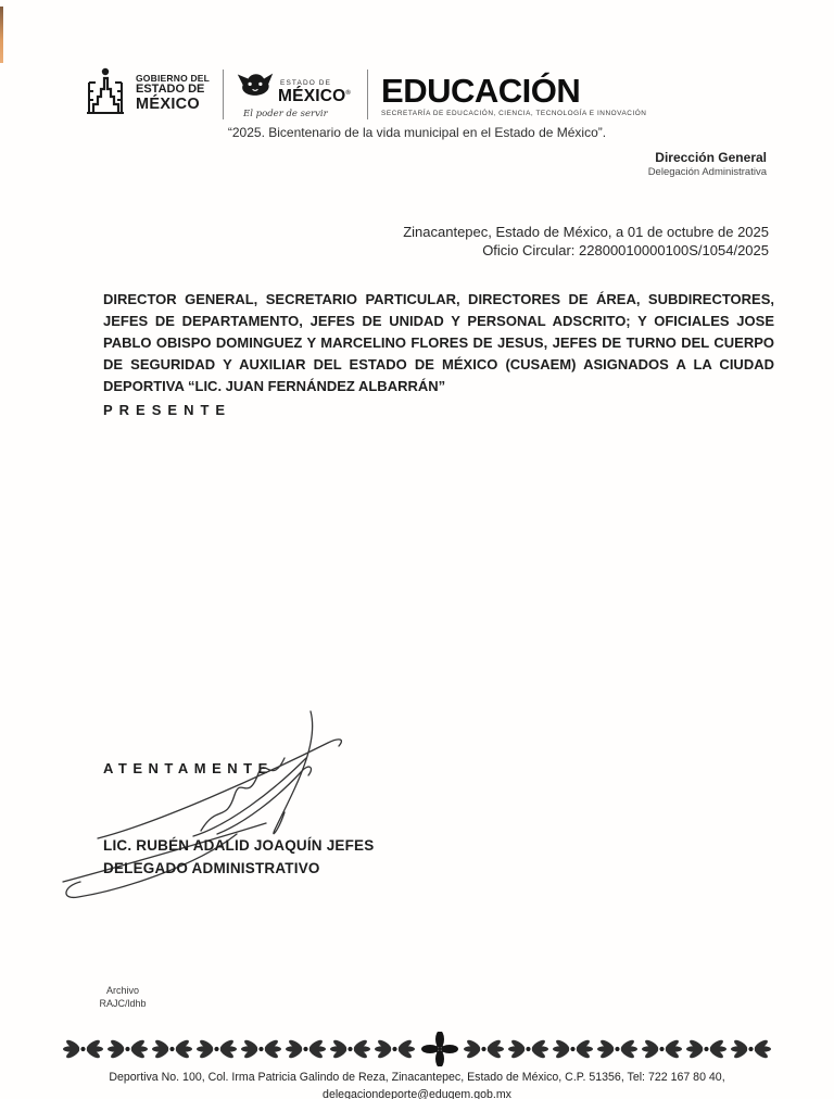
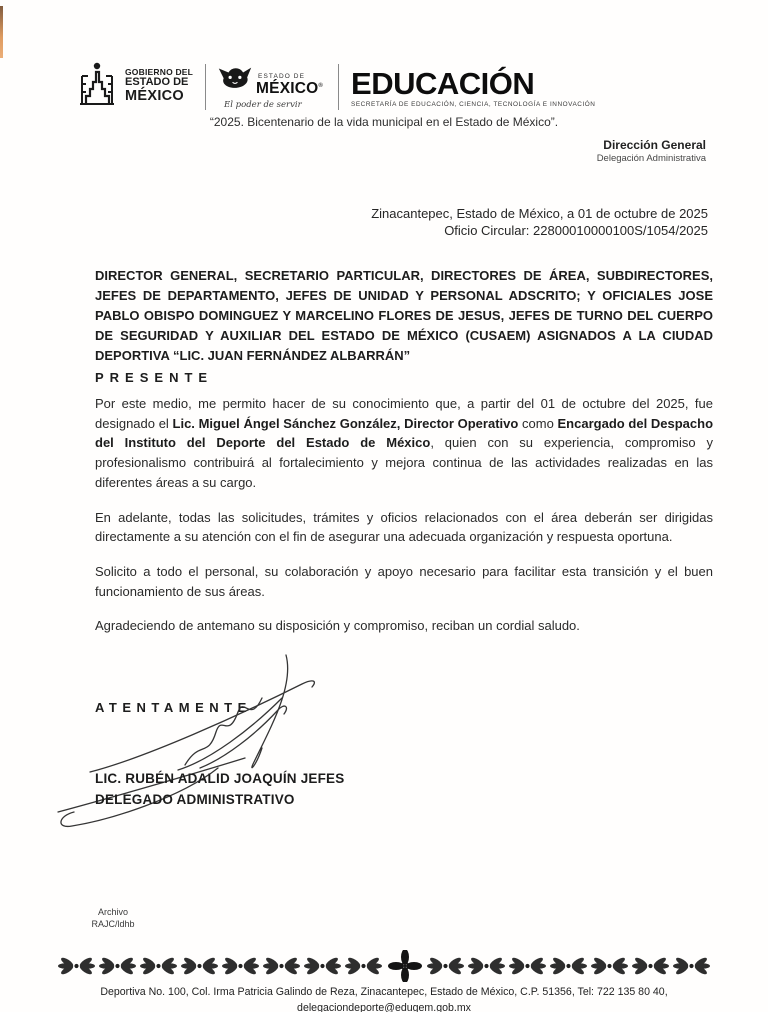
  GOBIERNO DEL
  ESTADO DE
  MÉXICO
  MÉXICO
  El poder de servir
  EDUCACIÓN
  “2025. Bicentenario de la vida municipal en el Estado de México”.
  Dirección General
  Delegación Administrativa
  Zinacantepec, Estado de México, a 01 de octubre de 2025
  Oficio Circular: 22800010000100S/1054/2025
  DIRECTOR GENERAL, SECRETARIO PARTICULAR, DIRECTORES DE ÁREA, SUBDIRECTORES, JEFES DE DEPARTAMENTO, JEFES DE UNIDAD Y PERSONAL ADSCRITO; Y OFICIALES JOSE PABLO OBISPO DOMINGUEZ Y MARCELINO FLORES DE JESUS, JEFES DE TURNO DEL CUERPO DE SEGURIDAD Y AUXILIAR DEL ESTADO DE MÉXICO (CUSAEM) ASIGNADOS A LA CIUDAD DEPORTIVA “LIC. JUAN FERNÁNDEZ ALBARRÁN”
  PRESENTE
+ Por este medio, me permito hacer de su conocimiento que, a partir del 01 de octubre del 2025, fue designado el Lic. Miguel Ángel Sánchez González, Director Operativo como Encargado del Despacho del Instituto del Deporte del Estado de México, quien con su experiencia, compromiso y profesionalismo contribuirá al fortalecimiento y mejora continua de las actividades realizadas en las diferentes áreas a su cargo.
+ En adelante, todas las solicitudes, trámites y oficios relacionados con el área deberán ser dirigidas directamente a su atención con el fin de asegurar una adecuada organización y respuesta oportuna.
+ Solicito a todo el personal, su colaboración y apoyo necesario para facilitar esta transición y el buen funcionamiento de sus áreas.
+ Agradeciendo de antemano su disposición y compromiso, reciban un cordial saludo.
  ATENTAMENT
  LIC. RUBÉN ADALID JOAQUÍN JEFES
  DELEGADO ADMINISTRATIVO
  Archivo
  RAJC/ldhb
- Deportiva No. 100, Col. Irma Patricia Galindo de Reza, Zinacantepec, Estado de México, C.P. 51356, Tel: 722 167 80 40,
+ Deportiva No. 100, Col. Irma Patricia Galindo de Reza, Zinacantepec, Estado de México, C.P. 51356, Tel: 722 135 80 40,
  delegaciondeporte@edugem.gob.mx
